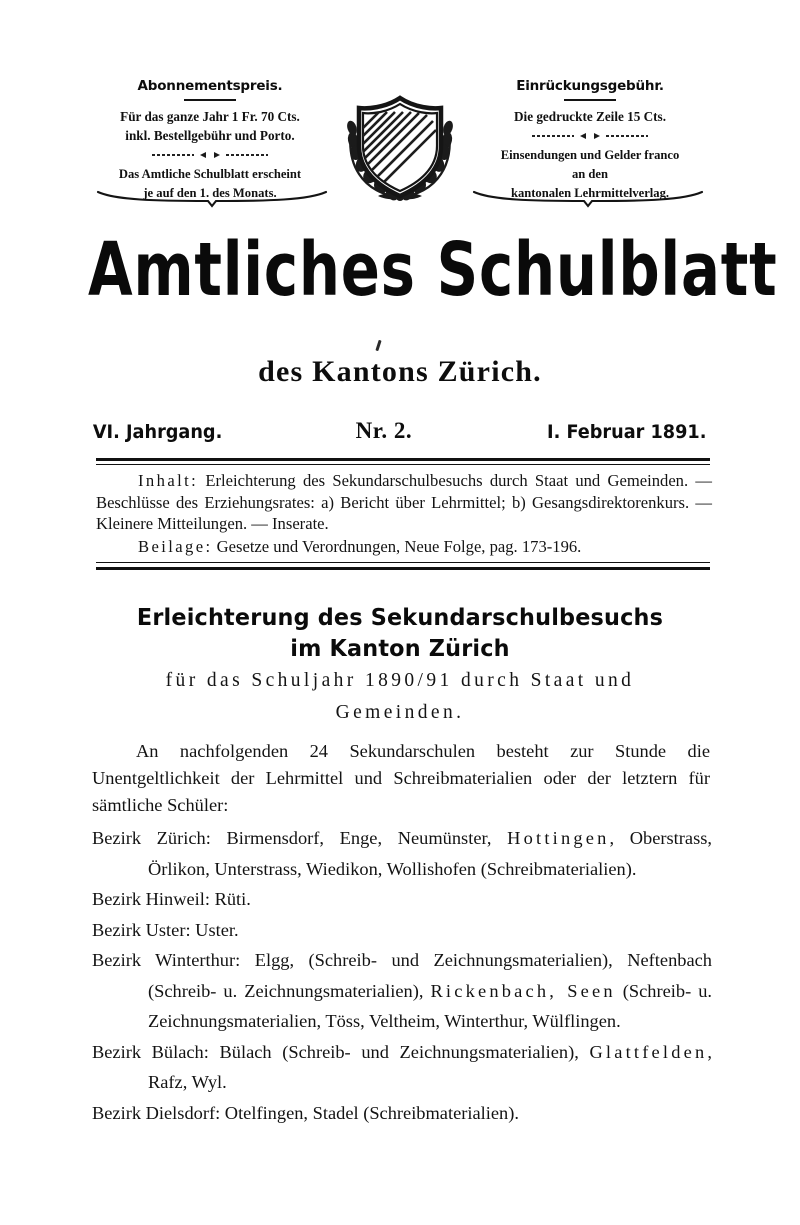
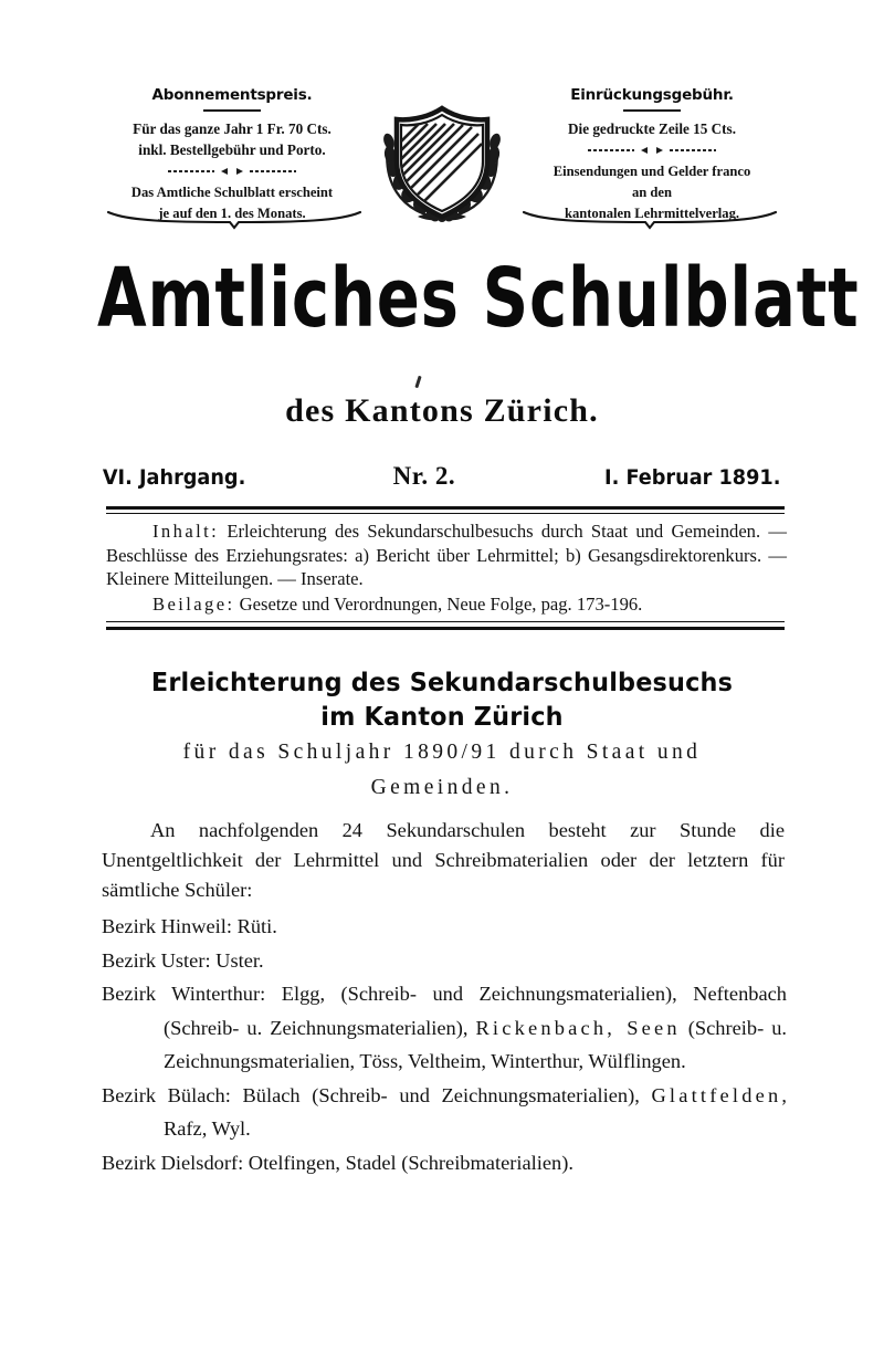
  Abonnementspreis.
  Für das ganze Jahr 1 Fr. 70 Cts.
  inkl. Bestellgebühr und Porto.
  Das Amtliche Schulblatt erscheint
  je auf den 1. des Monats.
  Einrückungsgebühr.
  Die gedruckte Zeile 15 Cts.
  Einsendungen und Gelder franco
  an den
  kantonalen Lehrmittelverlag.
  Amtliches Schulblatt
  des Kantons Zürich.
  VI. Jahrgang.
  Nr. 2.
  I. Februar 1891.
  Inhalt: Erleichterung des Sekundarschulbesuchs durch Staat und Gemeinden. — Beschlüsse des Erziehungsrates: a) Bericht über Lehrmittel; b) Gesangsdirektorenkurs. — Kleinere Mitteilungen. — Inserate.
  Beilage: Gesetze und Verordnungen, Neue Folge, pag. 173-196.
  Erleichterung des Sekundarschulbesuchs
  im Kanton Zürich
  für das Schuljahr 1890/91 durch Staat und
  Gemeinden.
  An nachfolgenden 24 Sekundarschulen besteht zur Stunde die Unentgeltlichkeit der Lehrmittel und Schreibmaterialien oder der letztern für sämtliche Schüler:
- Bezirk Zürich: Birmensdorf, Enge, Neumünster, Hottingen, Oberstrass, Örlikon, Unterstrass, Wiedikon, Wollishofen (Schreibmaterialien).
  Bezirk Hinweil: Rüti.
  Bezirk Uster: Uster.
  Bezirk Winterthur: Elgg, (Schreib- und Zeichnungsmaterialien), Neftenbach (Schreib- u. Zeichnungsmaterialien), Rickenbach, Seen (Schreib- u. Zeichnungsmaterialien, Töss, Veltheim, Winterthur, Wülflingen.
  Bezirk Bülach: Bülach (Schreib- und Zeichnungsmaterialien), Glattfelden, Rafz, Wyl.
  Bezirk Dielsdorf: Otelfingen, Stadel (Schreibmaterialien).
